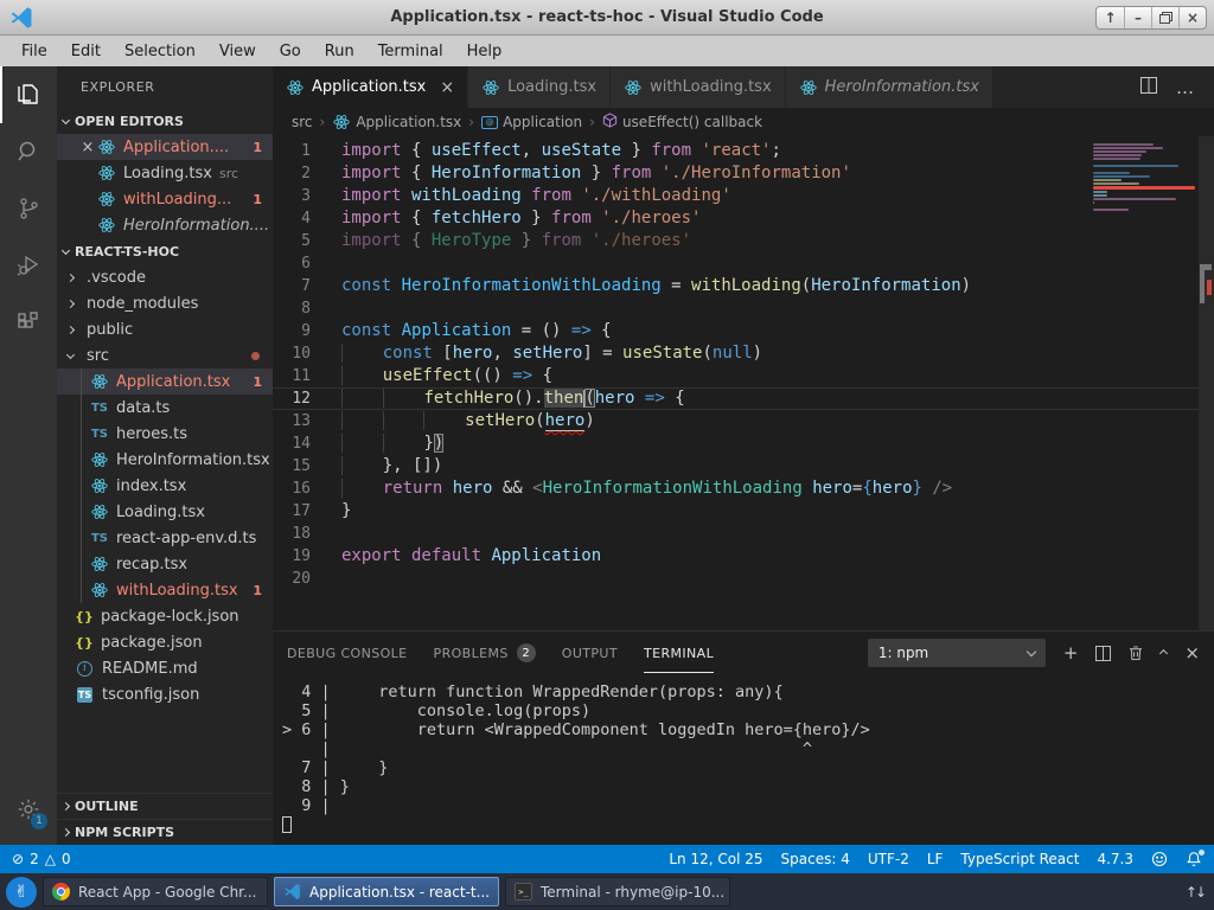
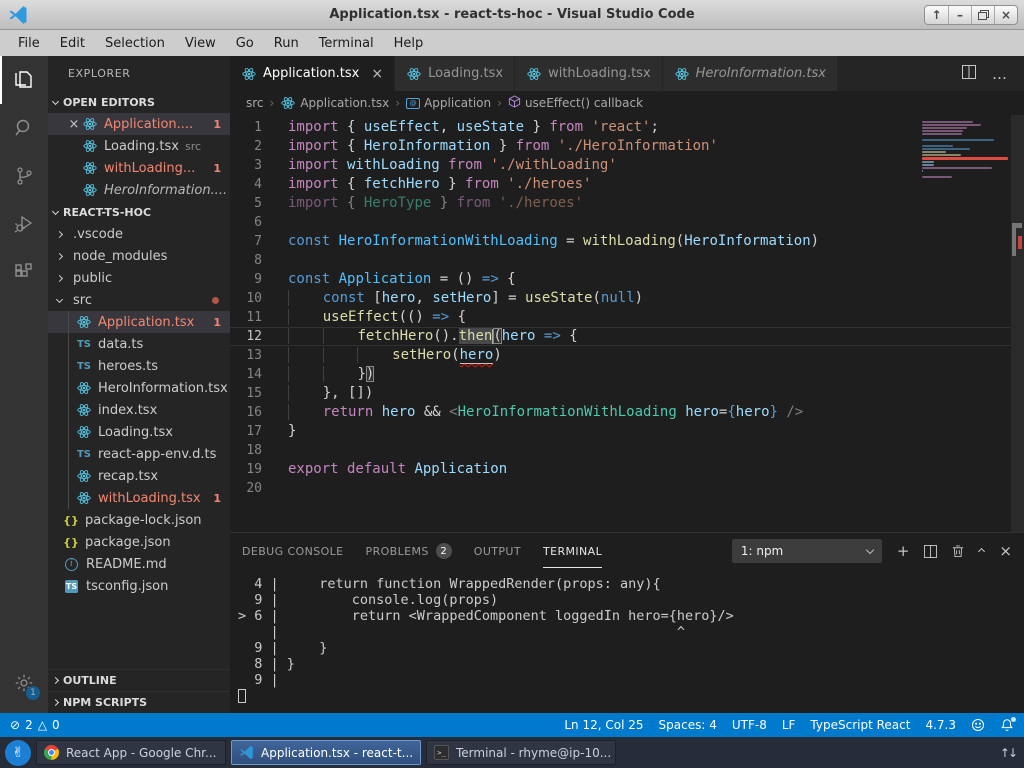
  Application.tsx - react-ts-hoc - Visual Studio Code
  ↑
  –
  ×
  File
  Edit
  Selection
  View
  Go
  Run
  Terminal
  Help
  1
  EXPLORER
  OPEN EDITORS
  ×
  Application....
  1
  Loading.tsx
  src
  withLoading...
  1
  HeroInformation....
  REACT-TS-HOC
  .vscode
  node_modules
  public
  src
  Application.tsx
  1
  TS
  data.ts
  TS
  heroes.ts
  HeroInformation.tsx
  index.tsx
  Loading.tsx
  TS
  react-app-env.d.ts
  recap.tsx
  withLoading.tsx
  1
  {}
  package-lock.json
  {}
  package.json
  i
  README.md
  TS
  tsconfig.json
  OUTLINE
  NPM SCRIPTS
  Application.tsx
  ×
  Loading.tsx
  withLoading.tsx
  HeroInformation.tsx
  …
  src
  ›
  Application.tsx
  ›
  @
  Application
  ›
  useEffect() callback
  1
  import { useEffect, useState } from 'react';
  2
  import { HeroInformation } from './HeroInformation'
  3
  import withLoading from './withLoading'
  4
  import { fetchHero } from './heroes'
  5
  import { HeroType } from './heroes'
  6
  7
  const HeroInformationWithLoading = withLoading(HeroInformation)
  8
  9
  const Application = () => {
  10
  const [hero, setHero] = useState(null)
  11
  useEffect(() => {
  12
  fetchHero().then(hero => {
  13
  setHero(hero)
  14
  })
  15
  }, [])
  16
  return hero && <HeroInformationWithLoading hero={hero} />
  17
  }
  18
  19
  export default Application
  20
  DEBUG CONSOLE
  PROBLEMS
  2
  OUTPUT
  TERMINAL
  1: npm
  +
  ×
  4 | return function WrappedRender(props: any){
- 5 | console.log(props)
+ 9 | console.log(props)
  > 6 | return <WrappedComponent loggedIn hero={hero}/>
  | ^
- 7 | }
+ 9 | }
  8 | }
  9 |
  ⊘
  2
  △
  0
  Ln 12, Col 25
  Spaces: 4
- UTF-2
+ UTF-8
  LF
  TypeScript React
  4.7.3
  ✌
  React App - Google Chr...
  Application.tsx - react-t...
  >_
  Terminal - rhyme@ip-10...
  ↑↓
